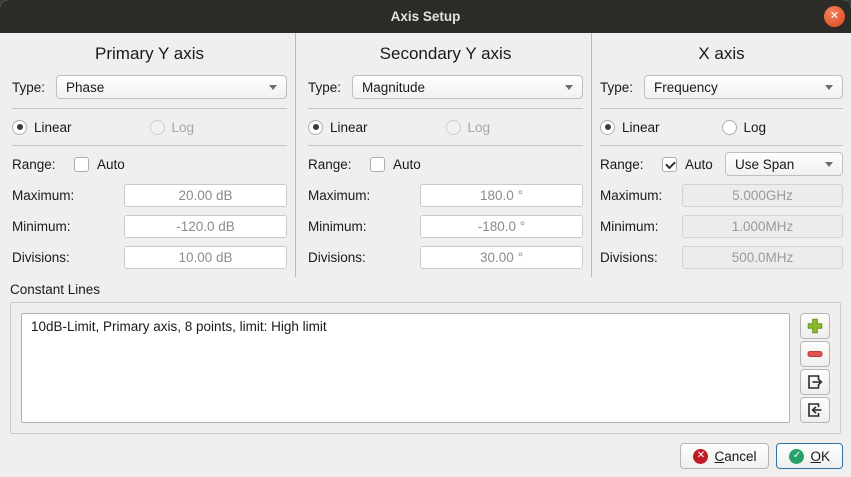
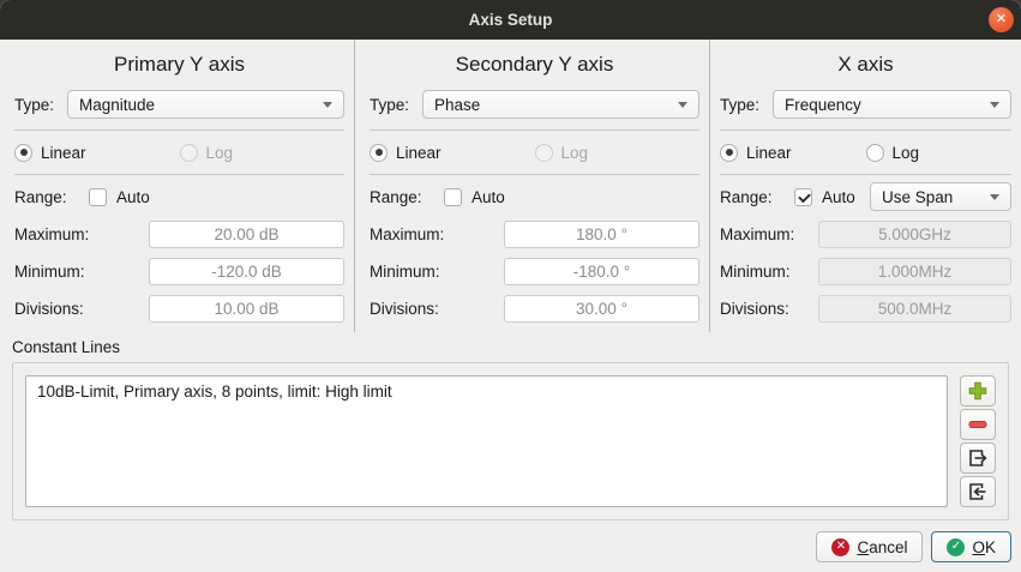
  Axis Setup
  ✕
  Primary Y axis
  Type:
- Phase
+ Magnitude
  Linear
  Log
  Range:
  Auto
  Maximum:
  20.00 dB
  Minimum:
  -120.0 dB
  Divisions:
  10.00 dB
  Secondary Y axis
  Type:
- Magnitude
+ Phase
  Linear
  Log
  Range:
  Auto
  Maximum:
  180.0 °
  Minimum:
  -180.0 °
  Divisions:
  30.00 °
  X axis
  Type:
  Frequency
  Linear
  Log
  Range:
  Auto
  Use Span
  Maximum:
  5.000GHz
  Minimum:
  1.000MHz
  Divisions:
  500.0MHz
  Constant Lines
  10dB-Limit, Primary axis, 8 points, limit: High limit
  ✕
  Cancel
  ✓
  OK
